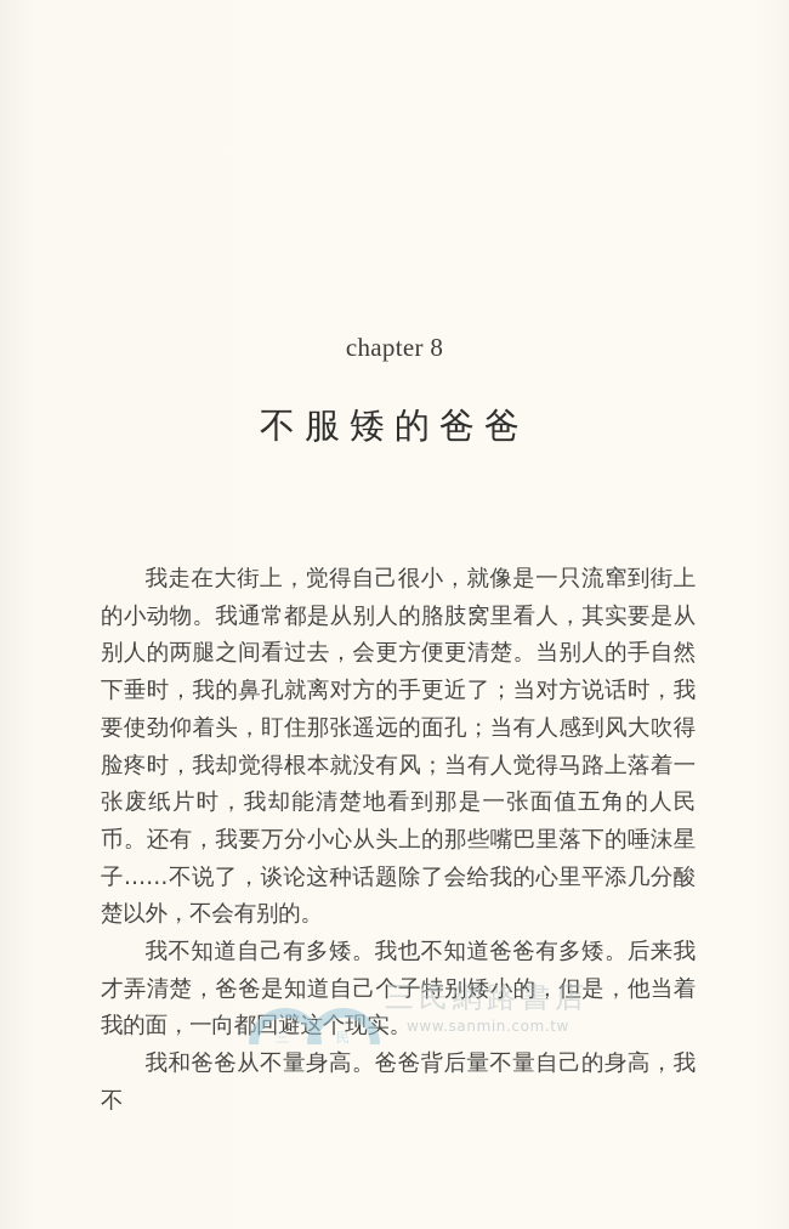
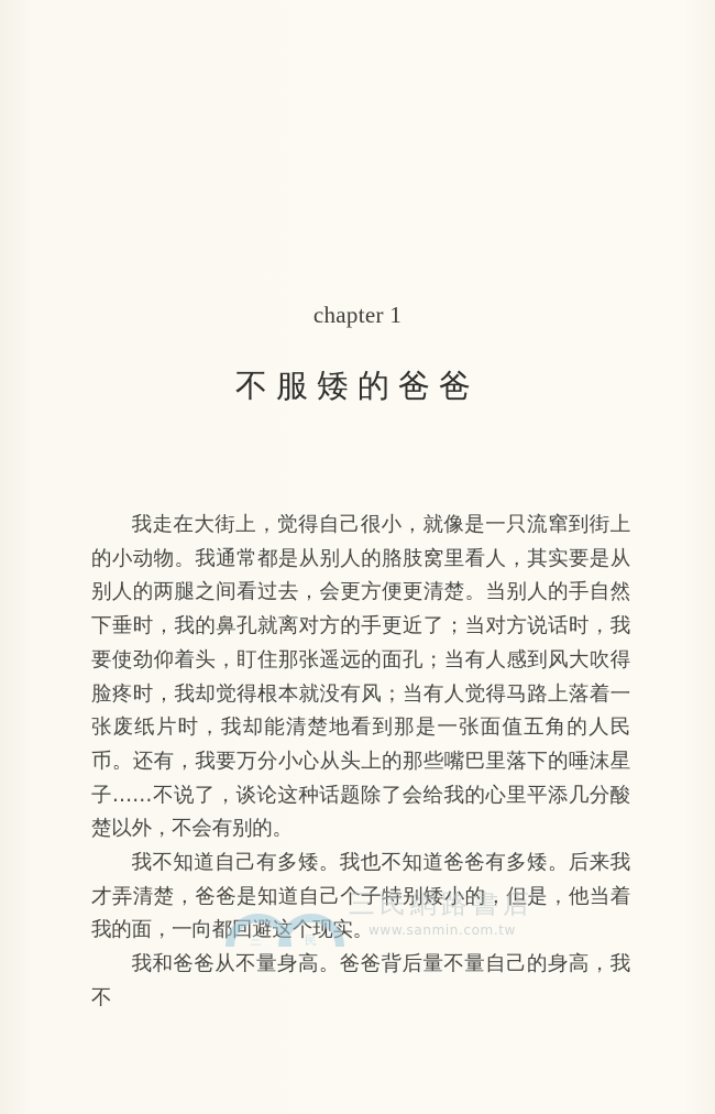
- chapter 8
+ chapter 1
  不服矮的爸爸
  我走在大街上，觉得自己很小，就像是一只流窜到街上的小动物。我通常都是从别人的胳肢窝里看人，其实要是从别人的两腿之间看过去，会更方便更清楚。当别人的手自然下垂时，我的鼻孔就离对方的手更近了；当对方说话时，我要使劲仰着头，盯住那张遥远的面孔；当有人感到风大吹得脸疼时，我却觉得根本就没有风；当有人觉得马路上落着一张废纸片时，我却能清楚地看到那是一张面值五角的人民币。还有，我要万分小心从头上的那些嘴巴里落下的唾沫星子……不说了，谈论这种话题除了会给我的心里平添几分酸楚以外，不会有别的。
  我不知道自己有多矮。我也不知道爸爸有多矮。后来我才弄清楚，爸爸是知道自己个子特别矮小的，但是，他当着我的面，一向都回避这个现实。
  我和爸爸从不量身高。爸爸背后量不量自己的身高，我不
  三
  民
  三民網路書店
  www.sanmin.com.tw
